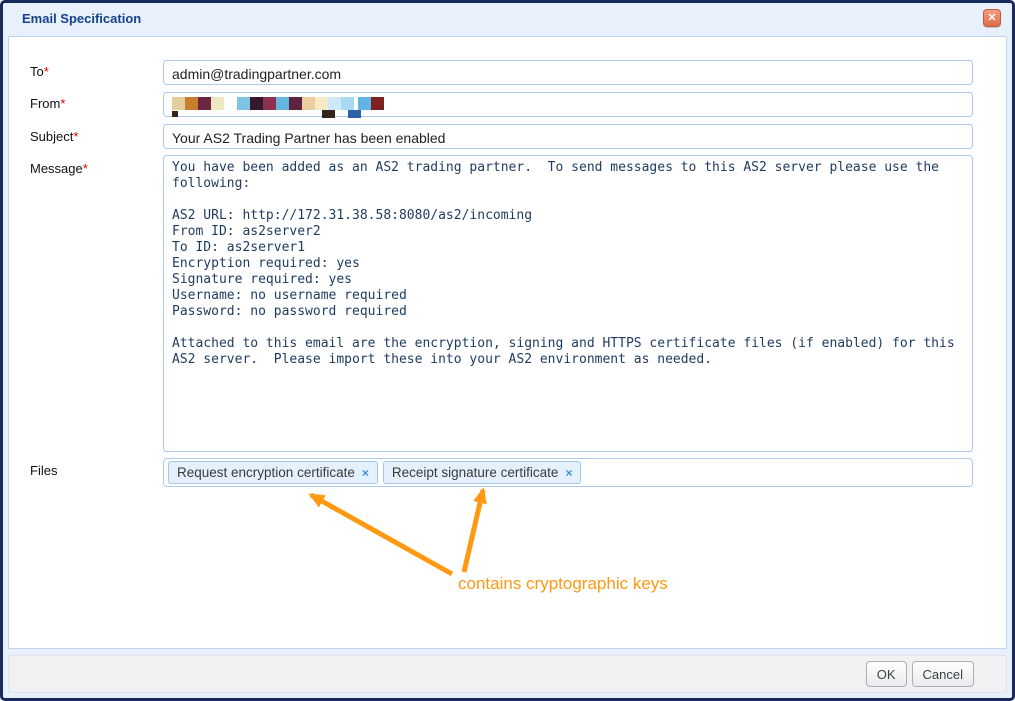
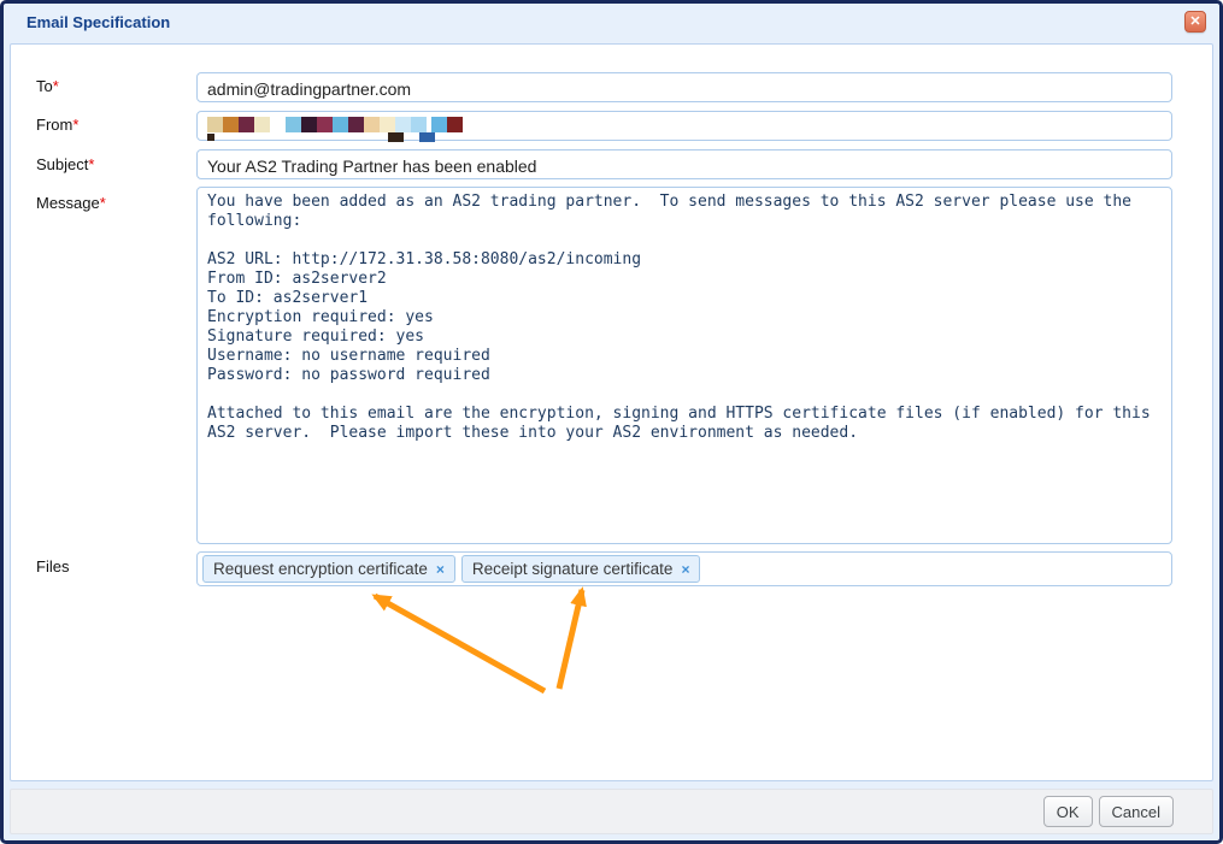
  Email Specification
  ✕
  To*
  admin@tradingpartner.com
  From*
  Subject*
  Your AS2 Trading Partner has been enabled
  Message*
  You have been added as an AS2 trading partner. To send messages to this AS2 server please use the
  following:
  AS2 URL: http://172.31.38.58:8080/as2/incoming
  From ID: as2server2
  To ID: as2server1
  Encryption required: yes
  Signature required: yes
  Username: no username required
  Password: no password required
  Attached to this email are the encryption, signing and HTTPS certificate files (if enabled) for this
  AS2 server. Please import these into your AS2 environment as needed.
  Files
  Request encryption certificate
  ×
  Receipt signature certificate
  ×
- contains cryptographic keys
  OK
  Cancel
